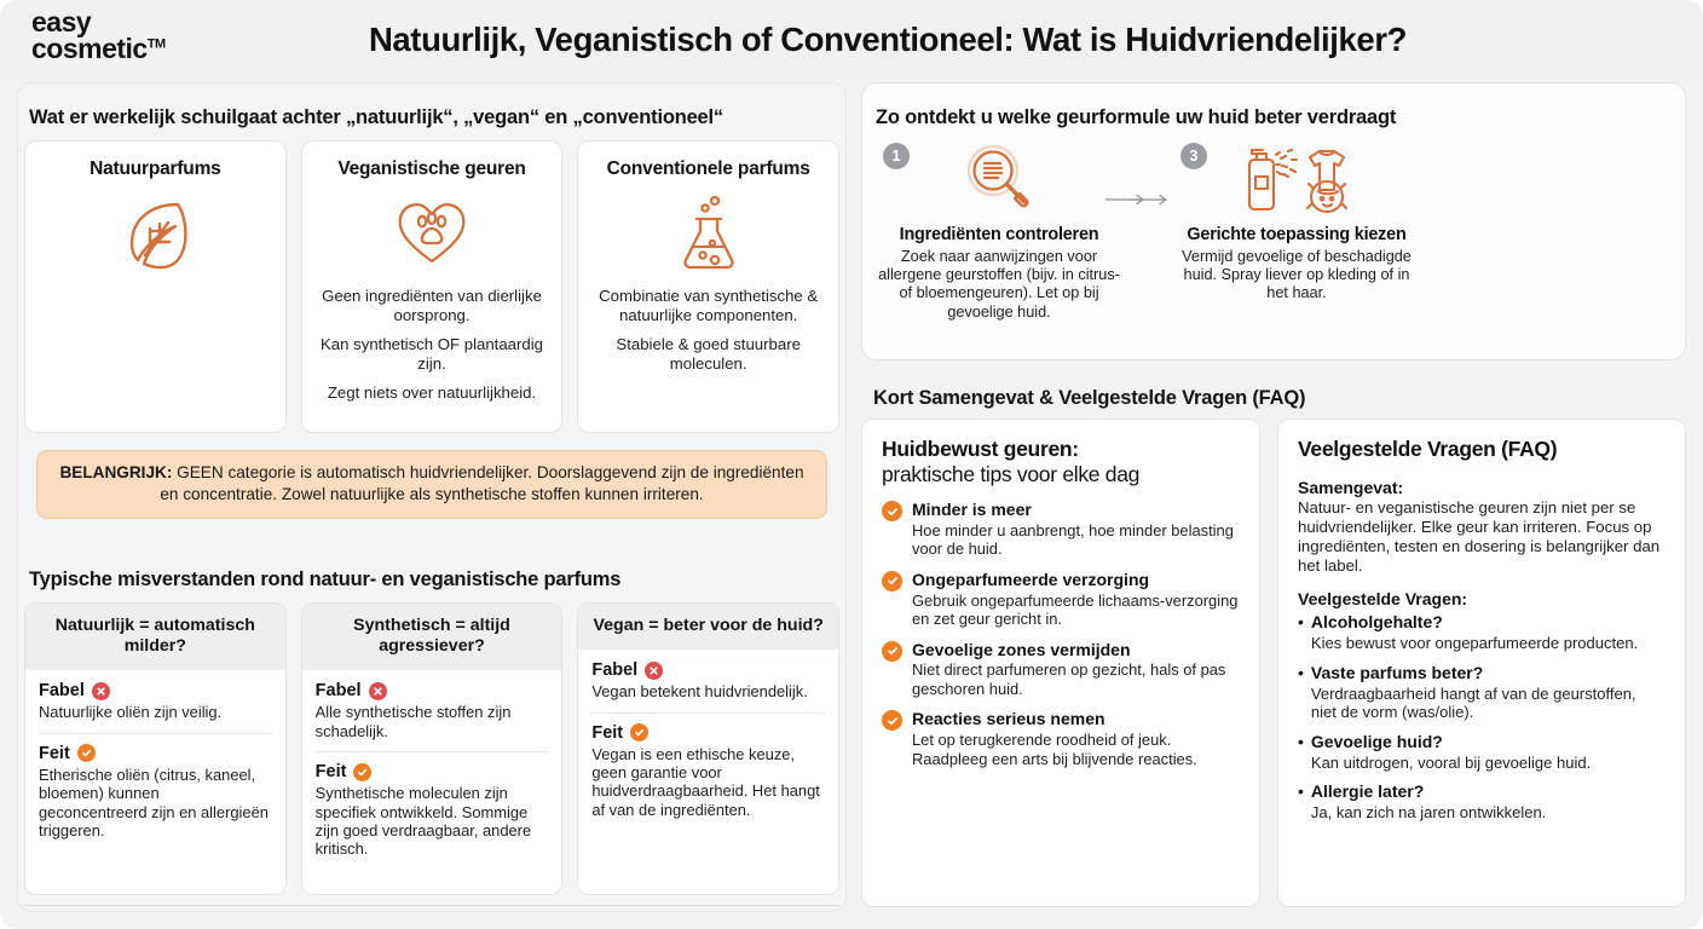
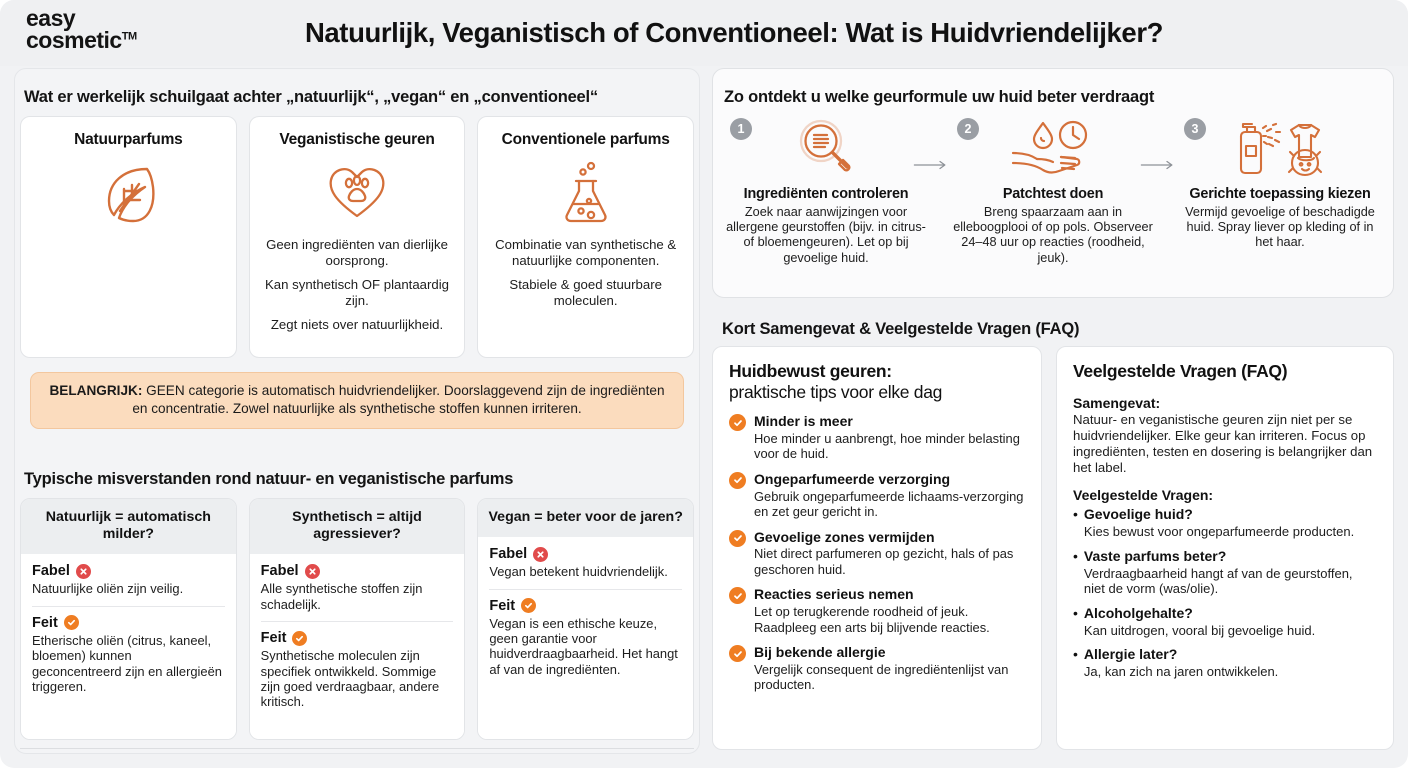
  easy
  cosmeticTM
  Natuurlijk, Veganistisch of Conventioneel: Wat is Huidvriendelijker?
  Wat er werkelijk schuilgaat achter „natuurlijk“, „vegan“ en „conventioneel“
  Natuurparfums
  Veganistische geuren
  Geen ingrediënten van dierlijke oorsprong.
  Kan synthetisch OF plantaardig zijn.
  Zegt niets over natuurlijkheid.
  Conventionele parfums
  Combinatie van synthetische & natuurlijke componenten.
  Stabiele & goed stuurbare moleculen.
  BELANGRIJK: GEEN categorie is automatisch huidvriendelijker. Doorslaggevend zijn de ingrediënten en concentratie. Zowel natuurlijke als synthetische stoffen kunnen irriteren.
  Typische misverstanden rond natuur- en veganistische parfums
  Natuurlijk = automatisch milder?
  Fabel
  Natuurlijke oliën zijn veilig.
  Feit
  Etherische oliën (citrus, kaneel, bloemen) kunnen geconcentreerd zijn en allergieën triggeren.
  Synthetisch = altijd agressiever?
  Fabel
  Alle synthetische stoffen zijn schadelijk.
  Feit
  Synthetische moleculen zijn specifiek ontwikkeld. Sommige zijn goed verdraagbaar, andere kritisch.
- Vegan = beter voor de huid?
+ Vegan = beter voor de jaren?
  Fabel
  Vegan betekent huidvriendelijk.
  Feit
  Vegan is een ethische keuze, geen garantie voor huidverdraagbaarheid. Het hangt af van de ingrediënten.
  Zo ontdekt u welke geurformule uw huid beter verdraagt
  1
  Ingrediënten controleren
  Zoek naar aanwijzingen voor allergene geurstoffen (bijv. in citrus- of bloemengeuren). Let op bij gevoelige huid.
+ 2
+ Patchtest doen
+ Breng spaarzaam aan in elleboogplooi of op pols. Observeer 24–48 uur op reacties (roodheid, jeuk).
  3
  Gerichte toepassing kiezen
  Vermijd gevoelige of beschadigde huid. Spray liever op kleding of in het haar.
  Kort Samengevat & Veelgestelde Vragen (FAQ)
  Huidbewust geuren:
  praktische tips voor elke dag
  Minder is meer
  Hoe minder u aanbrengt, hoe minder belasting voor de huid.
  Ongeparfumeerde verzorging
  Gebruik ongeparfumeerde lichaams-verzorging en zet geur gericht in.
  Gevoelige zones vermijden
  Niet direct parfumeren op gezicht, hals of pas geschoren huid.
  Reacties serieus nemen
  Let op terugkerende roodheid of jeuk. Raadpleeg een arts bij blijvende reacties.
+ Bij bekende allergie
+ Vergelijk consequent de ingrediëntenlijst van producten.
  Veelgestelde Vragen (FAQ)
  Samengevat:
  Natuur- en veganistische geuren zijn niet per se huidvriendelijker. Elke geur kan irriteren. Focus op ingrediënten, testen en dosering is belangrijker dan het label.
  Veelgestelde Vragen:
  •
- Alcoholgehalte?
+ Gevoelige huid?
  Kies bewust voor ongeparfumeerde producten.
  •
  Vaste parfums beter?
  Verdraagbaarheid hangt af van de geurstoffen, niet de vorm (was/olie).
  •
- Gevoelige huid?
+ Alcoholgehalte?
  Kan uitdrogen, vooral bij gevoelige huid.
  •
  Allergie later?
  Ja, kan zich na jaren ontwikkelen.
